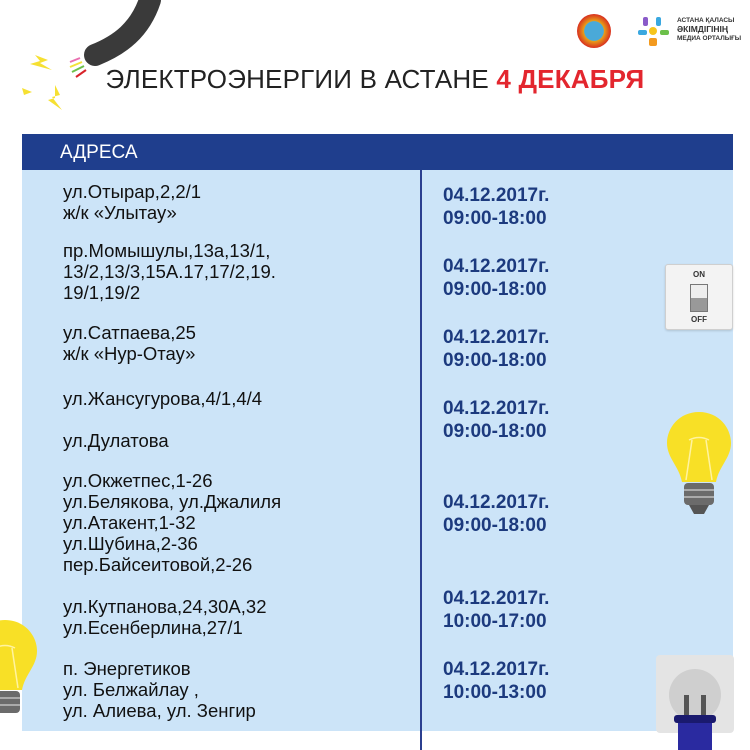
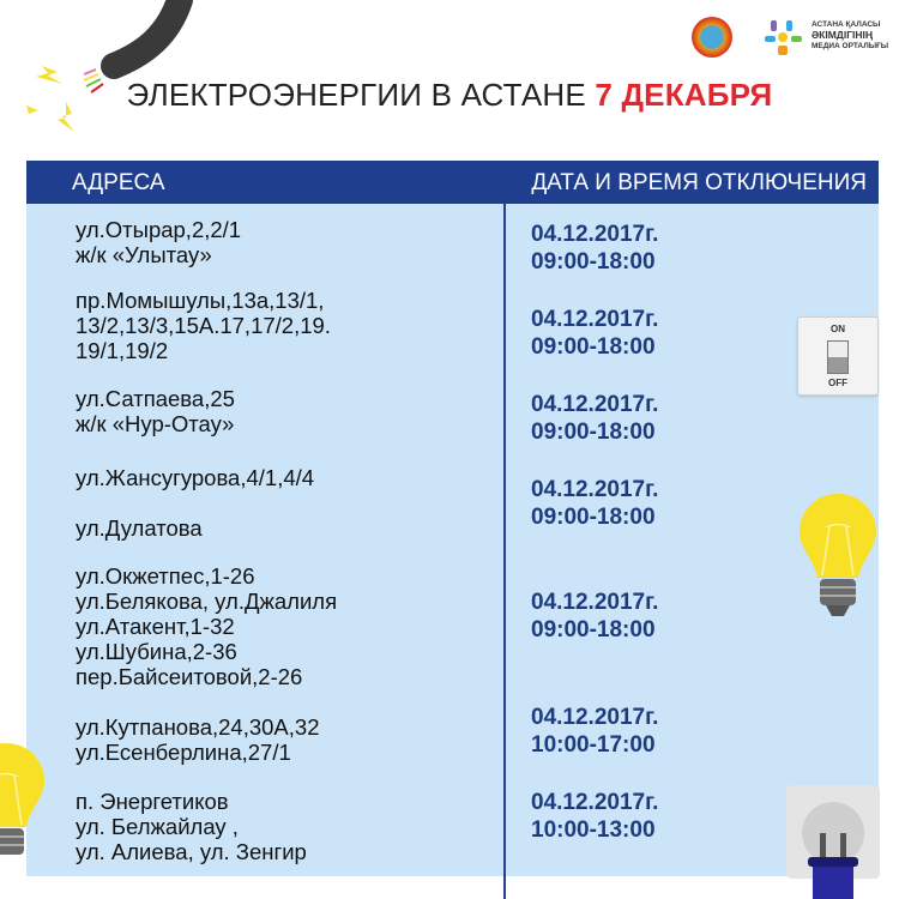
  ӘКІМДІГІНІҢ
- ЭЛЕКТРОЭНЕРГИИ В АСТАНЕ 4 ДЕКАБРЯ
+ ЭЛЕКТРОЭНЕРГИИ В АСТАНЕ 7 ДЕКАБРЯ
  АДРЕСА
+ ДАТА И ВРЕМЯ ОТКЛЮЧЕНИЯ
  ул.Отырар,2,2/1
  ж/к «Улытау»
  04.12.2017г.
  09:00-18:00
  пр.Момышулы,13а,13/1,
  13/2,13/3,15А.17,17/2,19.
  19/1,19/2
  04.12.2017г.
  09:00-18:00
  ул.Сатпаева,25
  ж/к «Нур-Отау»
  04.12.2017г.
  09:00-18:00
  ул.Жансугурова,4/1,4/4
  ул.Дулатова
  04.12.2017г.
  09:00-18:00
  ул.Окжетпес,1-26
  ул.Белякова, ул.Джалиля
  ул.Атакент,1-32
  ул.Шубина,2-36
  пер.Байсеитовой,2-26
  04.12.2017г.
  09:00-18:00
  ул.Кутпанова,24,30А,32
  ул.Есенберлина,27/1
  04.12.2017г.
  10:00-17:00
  п. Энергетиков
  ул. Белжайлау ,
  ул. Алиева, ул. Зенгир
  04.12.2017г.
  10:00-13:00
  ON
  OFF
